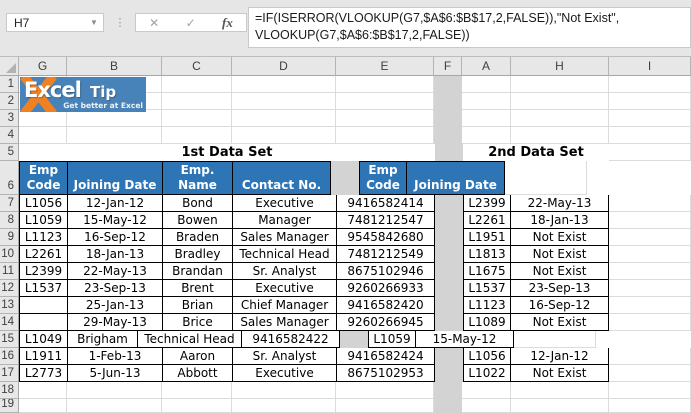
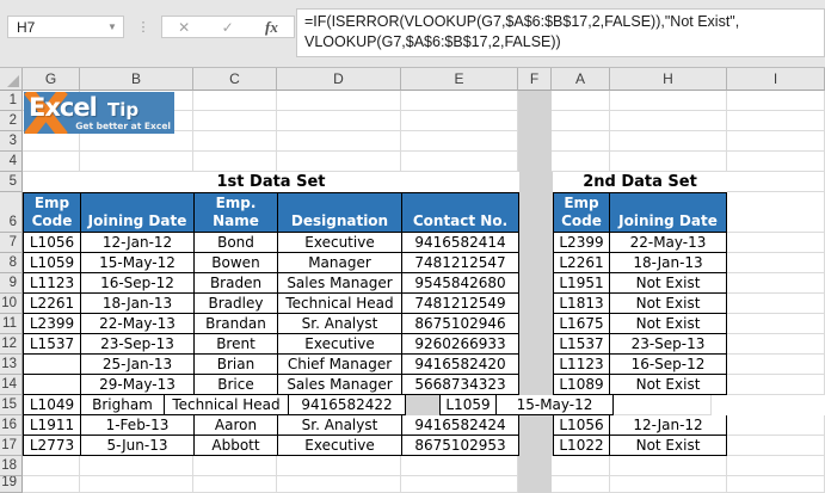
  H7
  ▼
  ⋮
  ✕
  ✓
  fx
  =IF(ISERROR(VLOOKUP(G7,$A$6:$B$17,2,FALSE)),"Not Exist",
  VLOOKUP(G7,$A$6:$B$17,2,FALSE))
  G
  B
  C
  D
  E
  F
  A
  H
  I
  1
  2
  3
  4
  5
  1st Data Set
  2nd Data Set
  6
  Emp Code
  Joining Date
  Emp. Name
+ Designation
  Contact No.
  Emp Code
  Joining Date
  7
  L1056
  12-Jan-12
  Bond
  Executive
  9416582414
  L2399
  22-May-13
  8
  L1059
  15-May-12
  Bowen
  Manager
  7481212547
  L2261
  18-Jan-13
  9
  L1123
  16-Sep-12
  Braden
  Sales Manager
  9545842680
  L1951
  Not Exist
  10
  L2261
  18-Jan-13
  Bradley
  Technical Head
  7481212549
  L1813
  Not Exist
  11
  L2399
  22-May-13
  Brandan
  Sr. Analyst
  8675102946
  L1675
  Not Exist
  12
  L1537
  23-Sep-13
  Brent
  Executive
  9260266933
  L1537
  23-Sep-13
  13
  25-Jan-13
  Brian
  Chief Manager
  9416582420
  L1123
  16-Sep-12
  14
  29-May-13
  Brice
  Sales Manager
- 9260266945
+ 5668734323
  L1089
  Not Exist
  15
  L1049
  Brigham
  Technical Head
  9416582422
  L1059
  15-May-12
  16
  L1911
  1-Feb-13
  Aaron
  Sr. Analyst
  9416582424
  L1056
  12-Jan-12
  17
  L2773
  5-Jun-13
  Abbott
  Executive
  8675102953
  L1022
  Not Exist
  18
  19
  Excel
  Tip
  Get better at Excel
